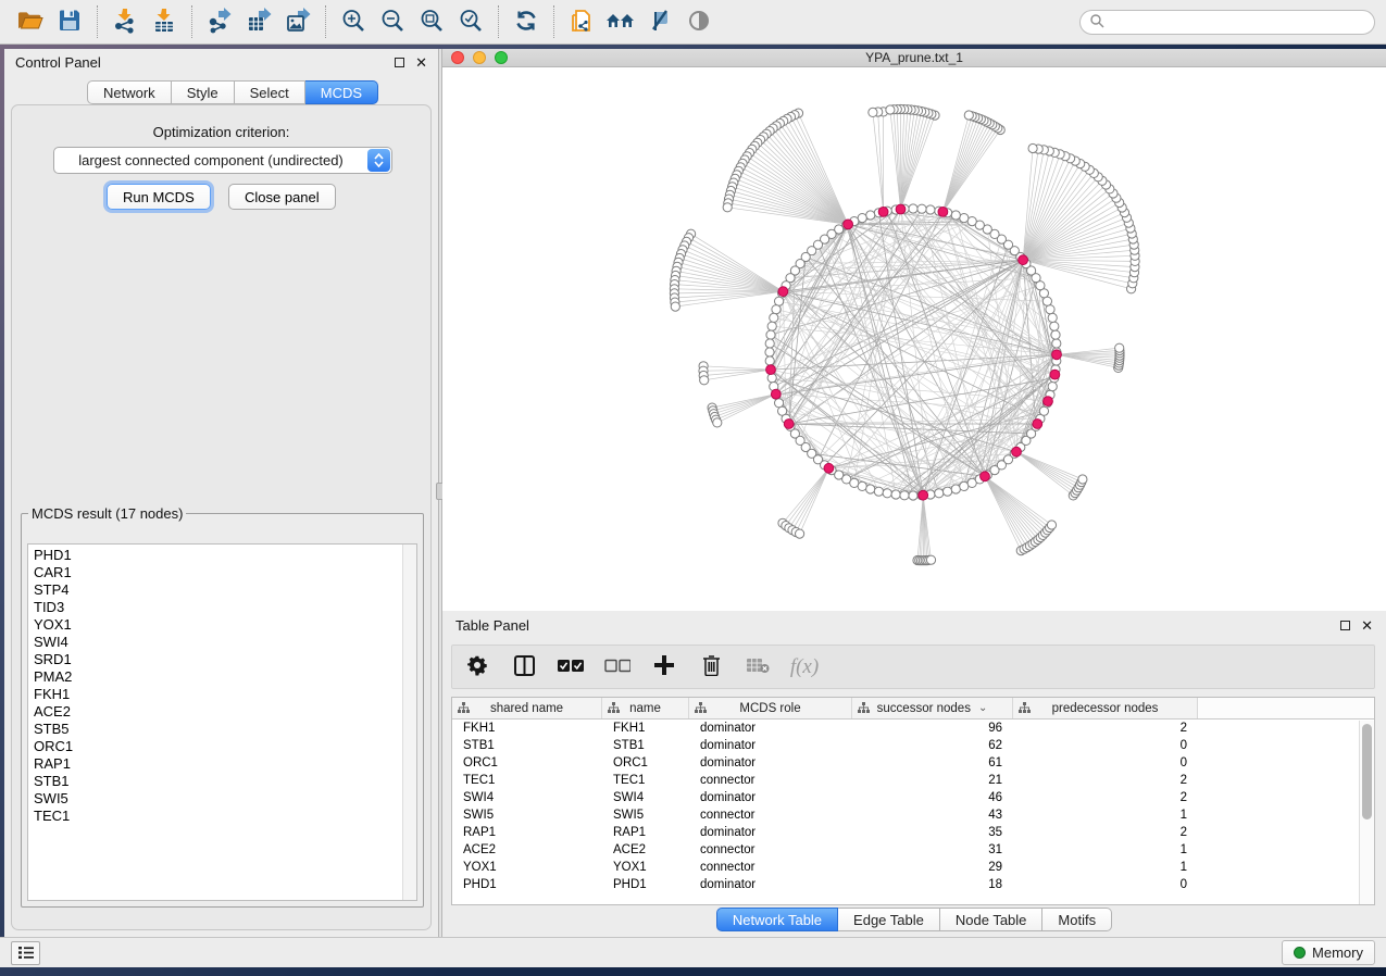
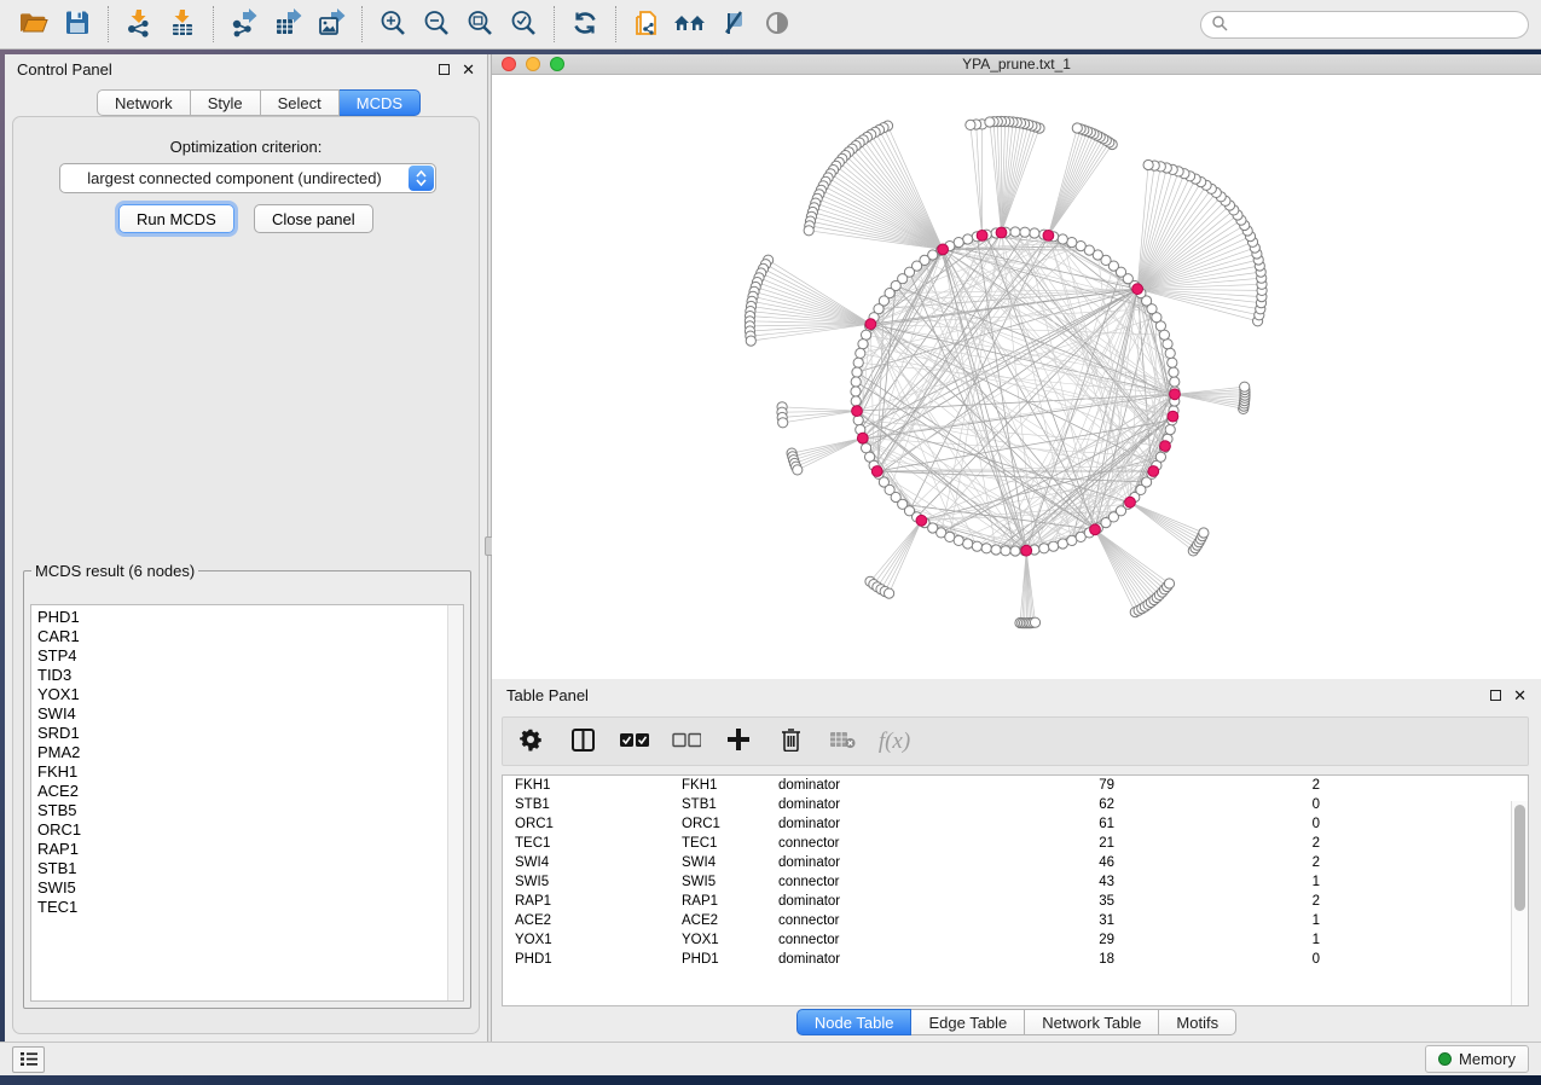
  Control Panel
  ✕
  Network
  Style
  Select
  MCDS
  Optimization criterion:
  largest connected component (undirected)
  Run MCDS
  Close panel
- MCDS result (17 nodes)
+ MCDS result (6 nodes)
  PHD1
  CAR1
  STP4
  TID3
  YOX1
  SWI4
  SRD1
  PMA2
  FKH1
  ACE2
  STB5
  ORC1
  RAP1
  STB1
  SWI5
  TEC1
  YPA_prune.txt_1
  Table Panel
  ✕
  f(x)
- shared name
- name
- MCDS role
- successor nodes
- ⌄
- predecessor nodes
  FKH1
  FKH1
  dominator
- 96
+ 79
  2
  STB1
  STB1
  dominator
  62
  0
  ORC1
  ORC1
  dominator
  61
  0
  TEC1
  TEC1
  connector
  21
  2
  SWI4
  SWI4
  dominator
  46
  2
  SWI5
  SWI5
  connector
  43
  1
  RAP1
  RAP1
  dominator
  35
  2
  ACE2
  ACE2
  connector
  31
  1
  YOX1
  YOX1
  connector
  29
  1
  PHD1
  PHD1
  dominator
  18
  0
- Network Table
+ Node Table
  Edge Table
- Node Table
+ Network Table
  Motifs
  Memory
